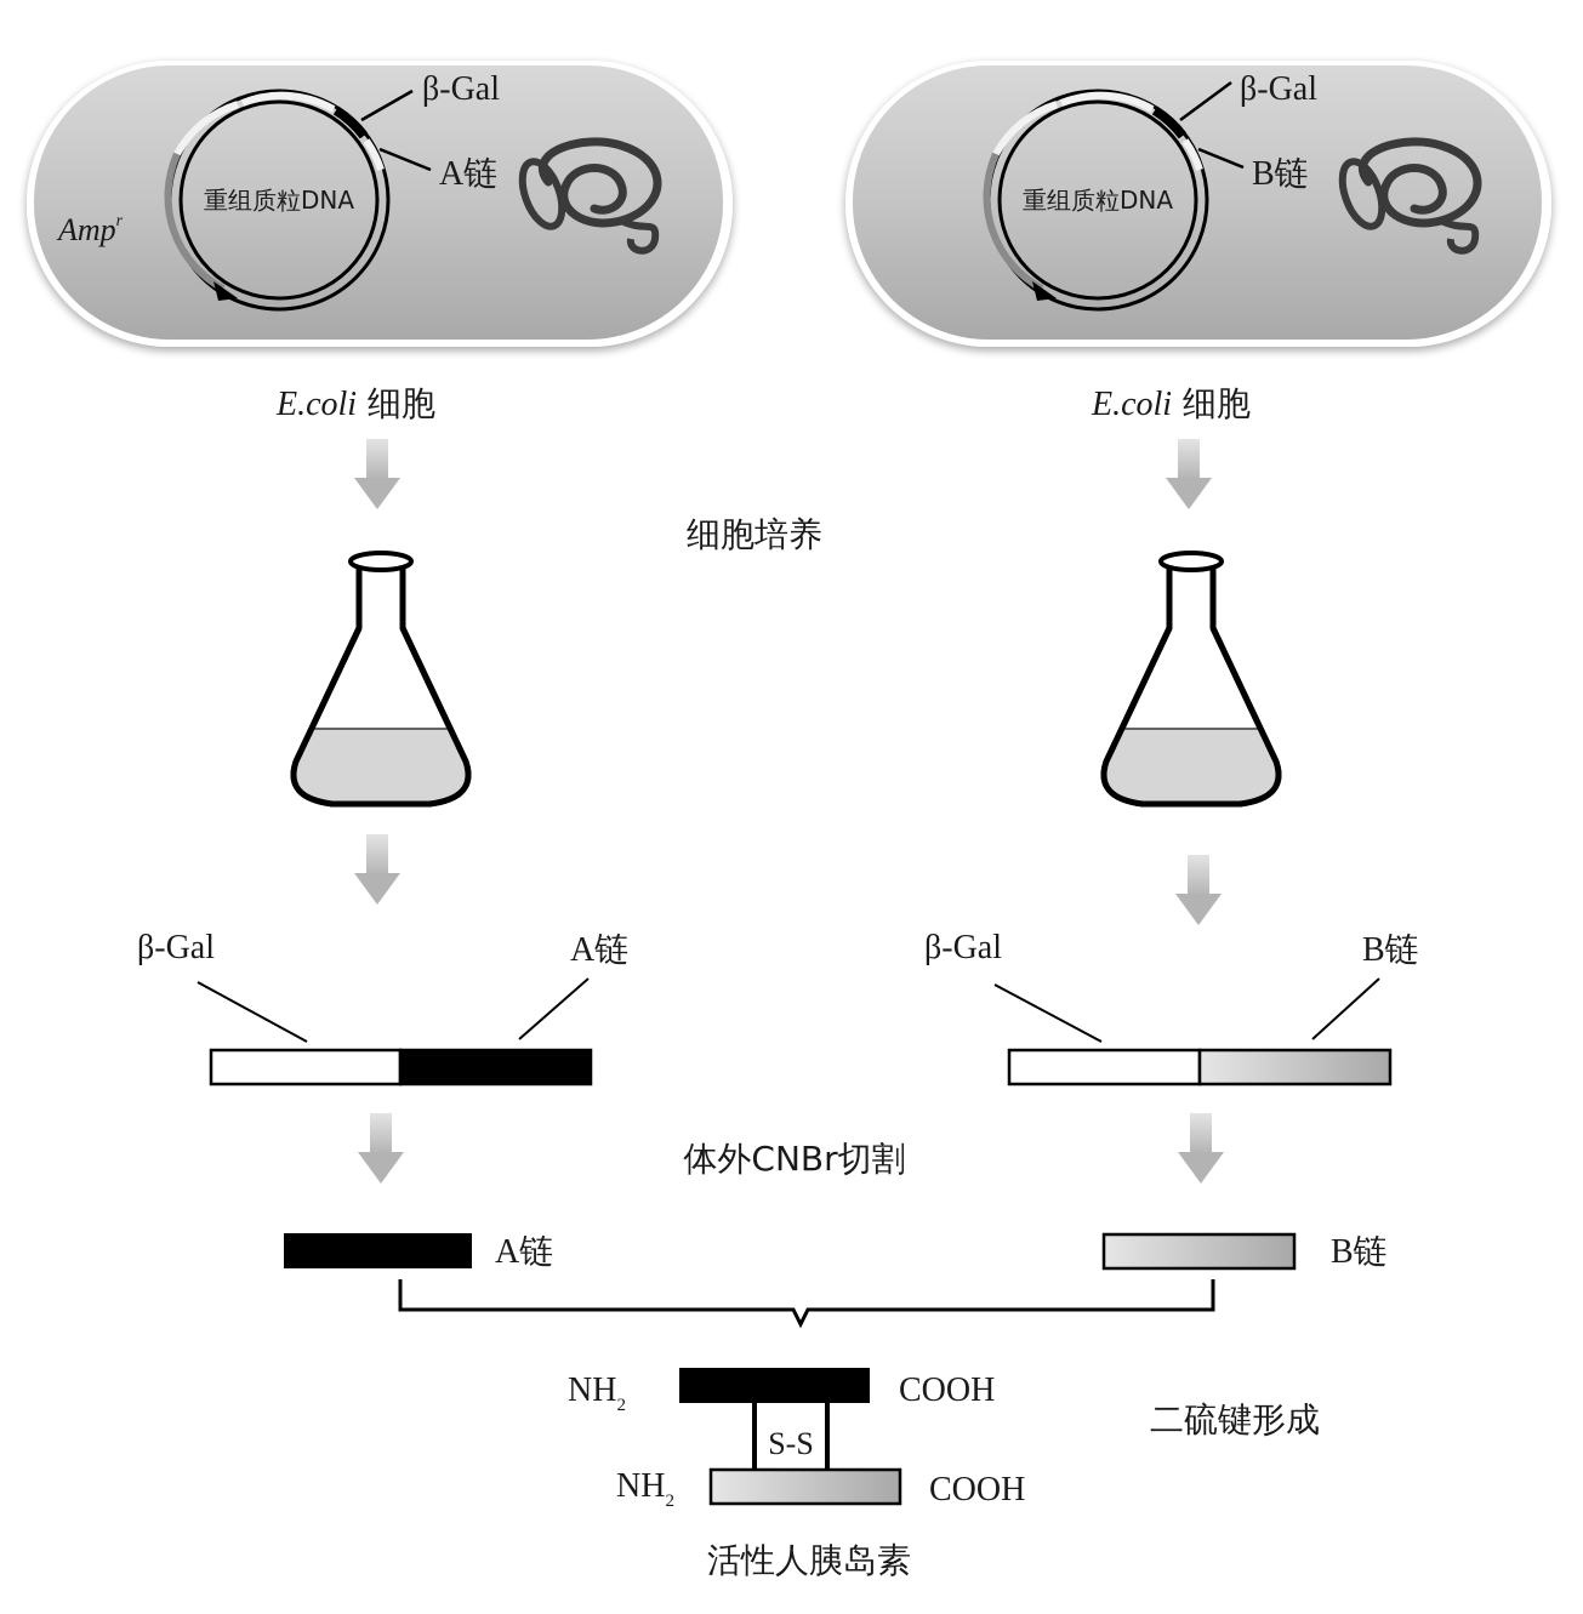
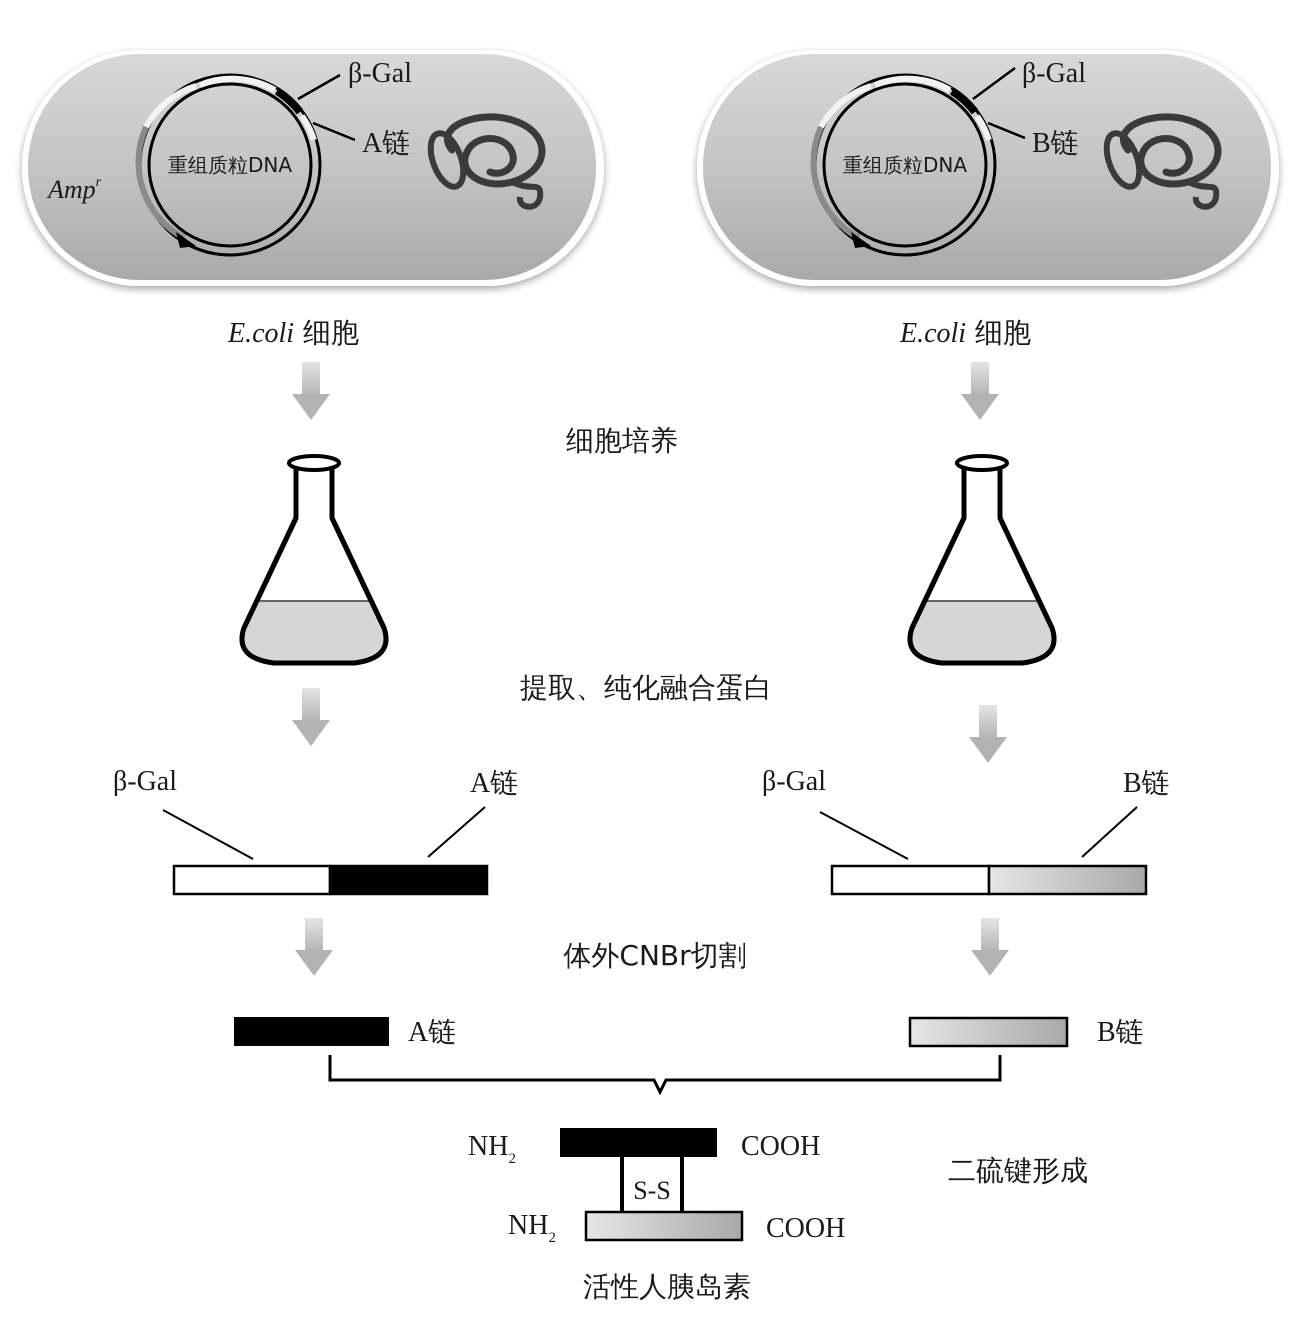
  β-Gal
  A链
  重组质粒DNA
  Ampr
  β-Gal
  B链
  重组质粒DNA
  E.coli 细胞
  E.coli 细胞
  细胞培养
+ 提取、纯化融合蛋白
  β-Gal
  A链
  β-Gal
  B链
  体外CNBr切割
  A链
  B链
  NH2
  COOH
  S-S
  NH2
  COOH
  活性人胰岛素
  二硫键形成
